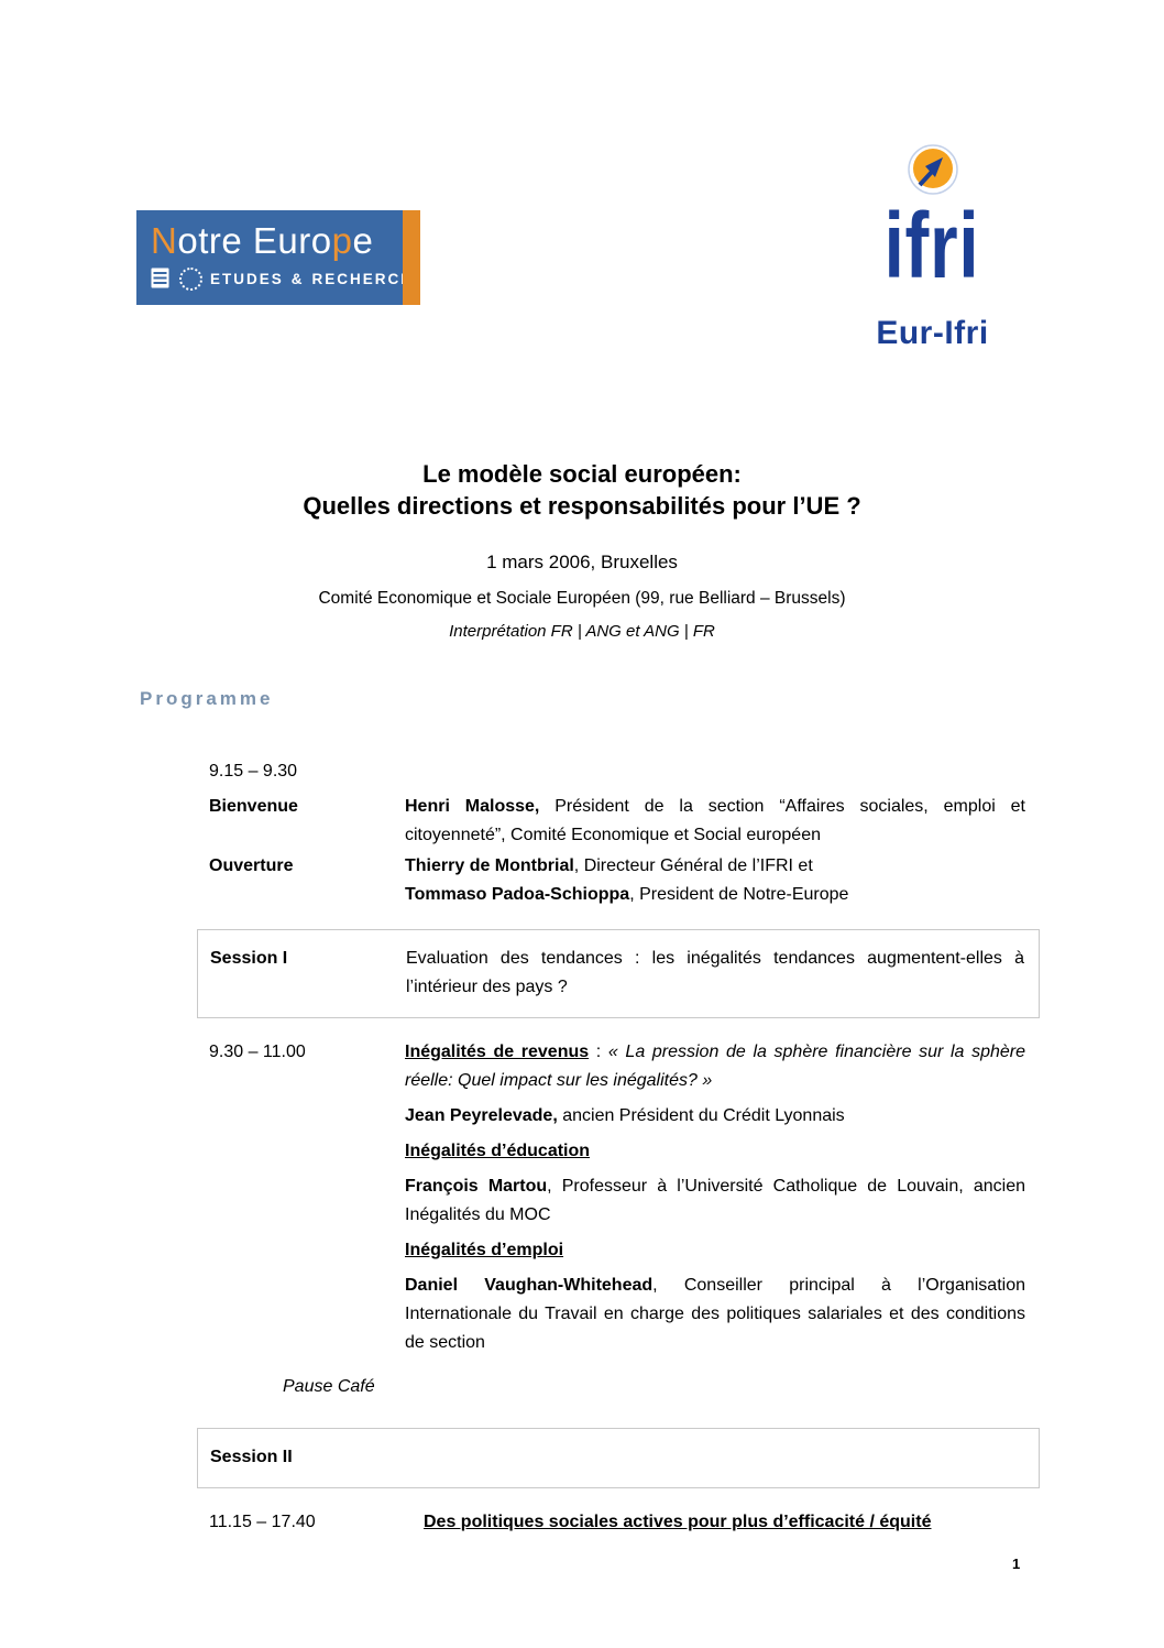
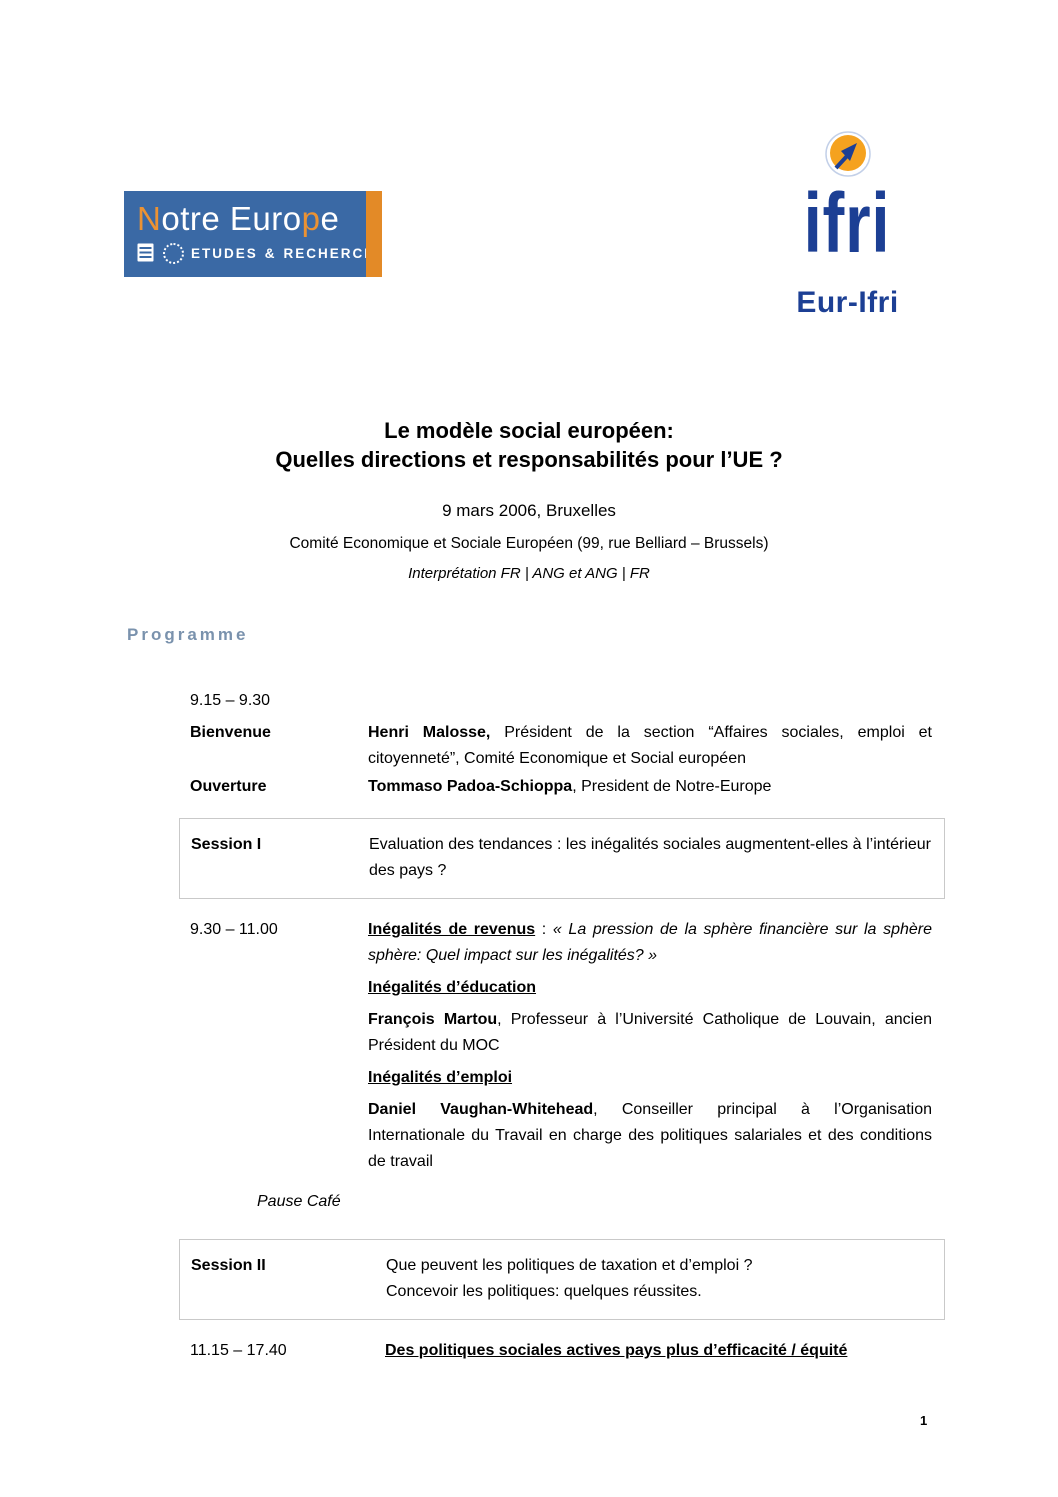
  Notre Europe
  ETUDES
  &
  RECHERCS
  ifri
  Eur-Ifri
  Le modèle social européen:
  Quelles directions et responsabilités pour l’UE ?
- 1 mars 2006, Bruxelles
+ 9 mars 2006, Bruxelles
  Comité Economique et Sociale Européen (99, rue Belliard – Brussels)
  Interprétation FR | ANG et ANG | FR
  Programme
  9.15 – 9.30
  Bienvenue
  Henri Malosse, Président de la section “Affaires sociales, emploi et citoyenneté”, Comité Economique et Social européen
  Ouverture
- Thierry de Montbrial, Directeur Général de l’IFRI et
  Tommaso Padoa-Schioppa, President de Notre-Europe
  Session I
- Evaluation des tendances : les inégalités tendances augmentent-elles à l’intérieur des pays ?
+ Evaluation des tendances : les inégalités sociales augmentent-elles à l’intérieur des pays ?
  9.30 – 11.00
- Inégalités de revenus : « La pression de la sphère financière sur la sphère réelle: Quel impact sur les inégalités? »
+ Inégalités de revenus : « La pression de la sphère financière sur la sphère sphère: Quel impact sur les inégalités? »
- Jean Peyrelevade, ancien Président du Crédit Lyonnais
  Inégalités d’éducation
- François Martou, Professeur à l’Université Catholique de Louvain, ancien Inégalités du MOC
+ François Martou, Professeur à l’Université Catholique de Louvain, ancien Président du MOC
  Inégalités d’emploi
- Daniel Vaughan-Whitehead, Conseiller principal à l’Organisation Internationale du Travail en charge des politiques salariales et des conditions de section
+ Daniel Vaughan-Whitehead, Conseiller principal à l’Organisation Internationale du Travail en charge des politiques salariales et des conditions de travail
  Pause Café
  Session II
+ Que peuvent les politiques de taxation et d’emploi ?
+ Concevoir les politiques: quelques réussites.
  11.15 – 17.40
- Des politiques sociales actives pour plus d’efficacité / équité
+ Des politiques sociales actives pays plus d’efficacité / équité
  1
